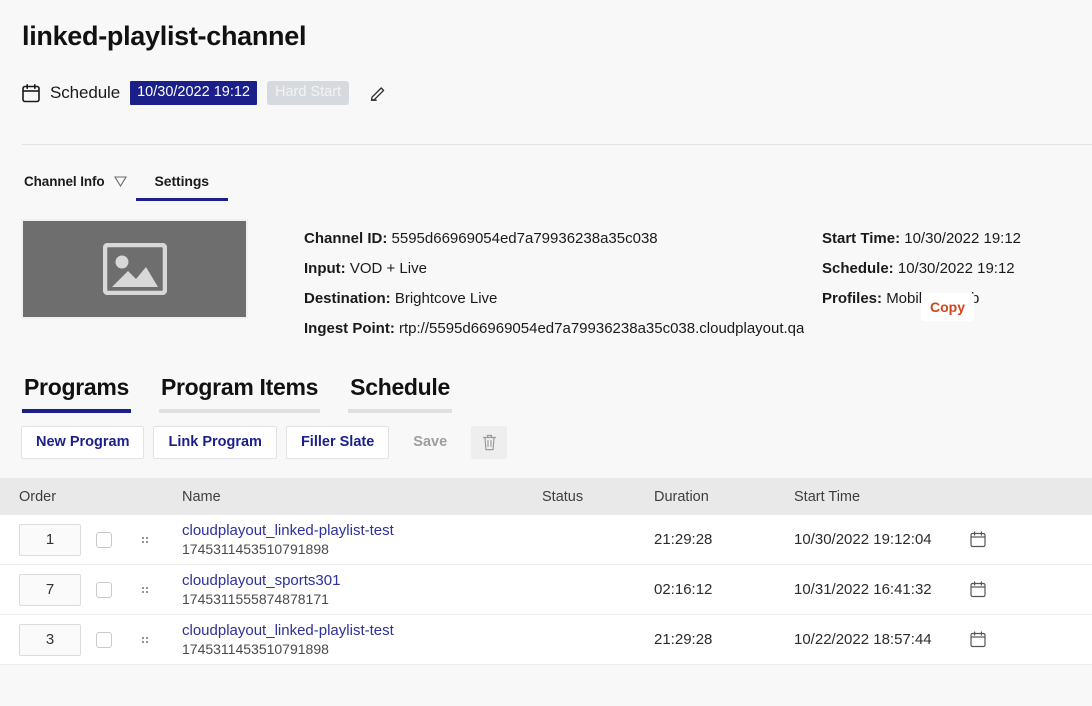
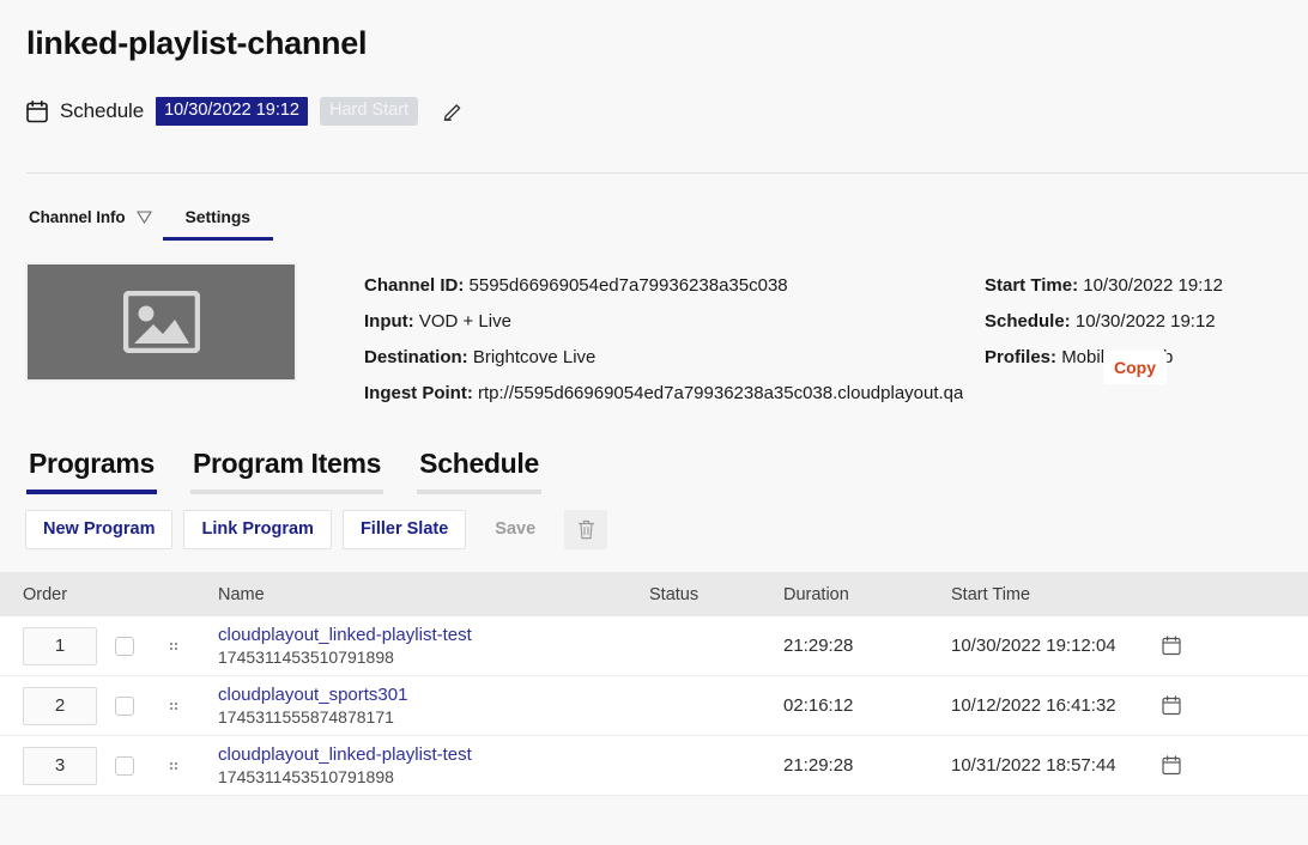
  linked-playlist-channel
  Schedule
  10/30/2022 19:12
  Hard Start
  Channel Info
  Settings
  Channel ID: 5595d66969054ed7a79936238a35c038
  Input: VOD + Live
  Destination: Brightcove Live
  Ingest Point: rtp://5595d66969054ed7a79936238a35c038.cloudplayout.qa
  Start Time: 10/30/2022 19:12
  Schedule: 10/30/2022 19:12
  Profiles: Mobib
  Copy
  Programs
  Program Items
  Schedule
  New Program
  Link Program
  Filler Slate
  Save
  Order
  Name
  Status
  Duration
  Start Time
  1
  cloudplayout_linked-playlist-test
  1745311453510791898
  21:29:28
  10/30/2022 19:12:04
- 7
+ 2
  cloudplayout_sports301
  1745311555874878171
  02:16:12
- 10/31/2022 16:41:32
+ 10/12/2022 16:41:32
  3
  cloudplayout_linked-playlist-test
  1745311453510791898
  21:29:28
- 10/22/2022 18:57:44
+ 10/31/2022 18:57:44
